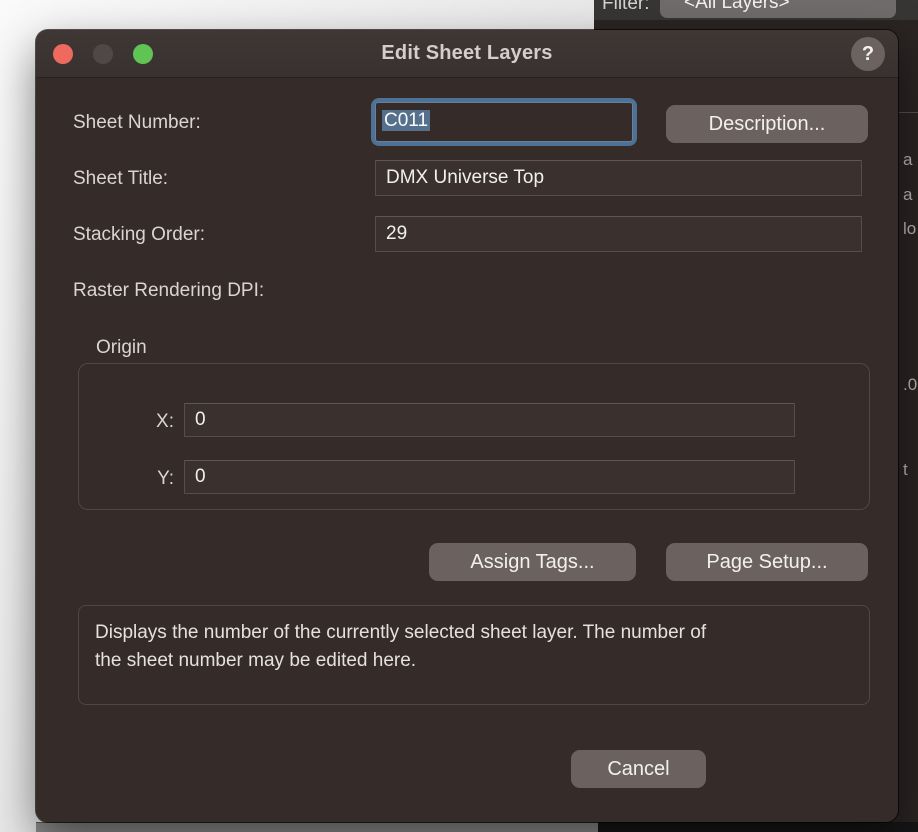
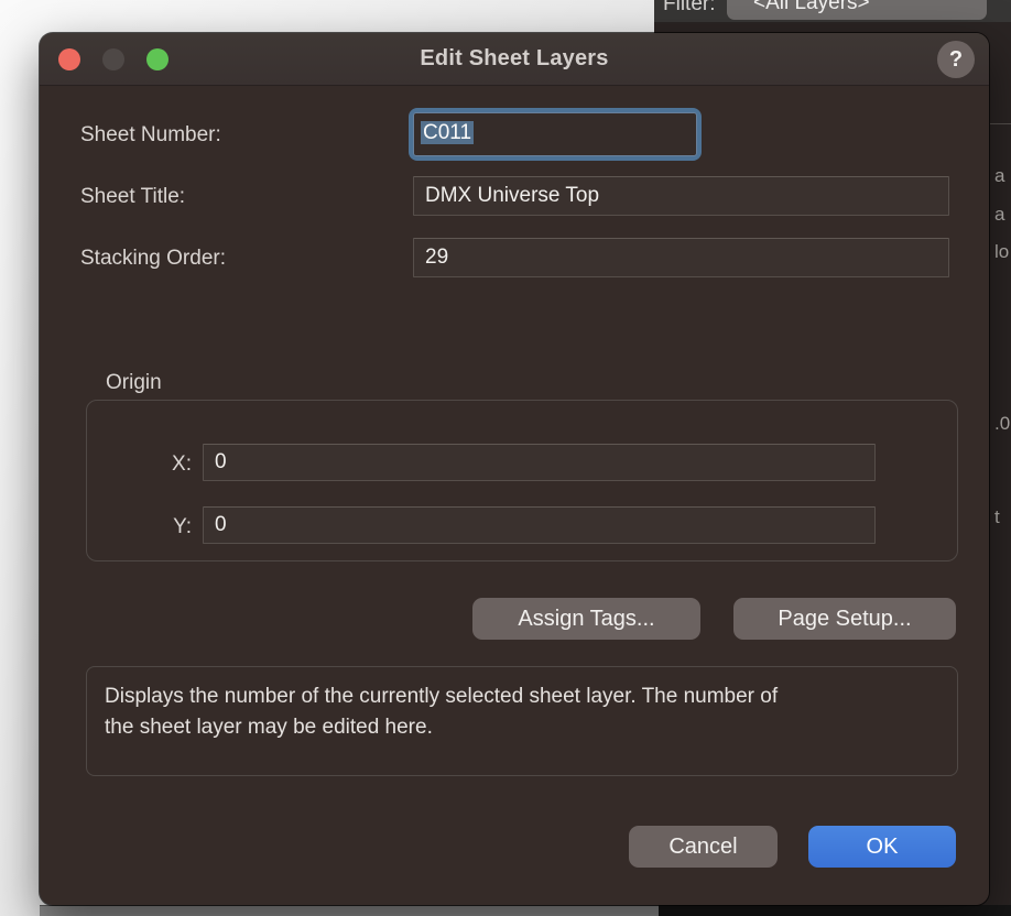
  Filter:
  <All Layers>
  a
  a
  lo
  .0
  t
  Edit Sheet Layers
  ?
  Sheet Number:
  C011
- Description...
  Sheet Title:
  DMX Universe Top
  Stacking Order:
  29
- Raster Rendering DPI:
  Origin
  X:
  0
  Y:
  0
  Assign Tags...
  Page Setup...
  Displays the number of the currently selected sheet layer. The number of
- the sheet number may be edited here.
+ the sheet layer may be edited here.
  Cancel
+ OK
